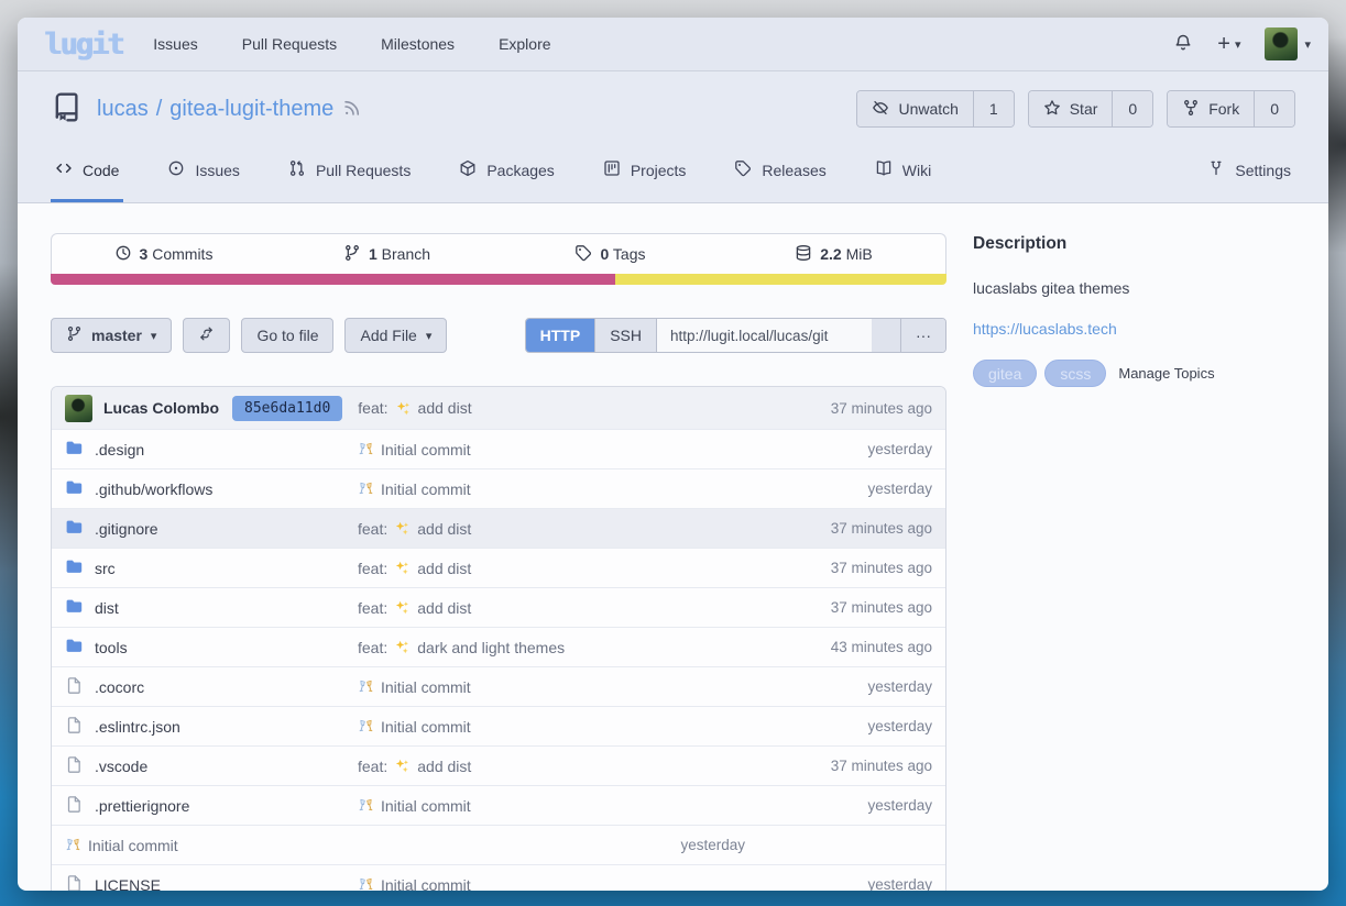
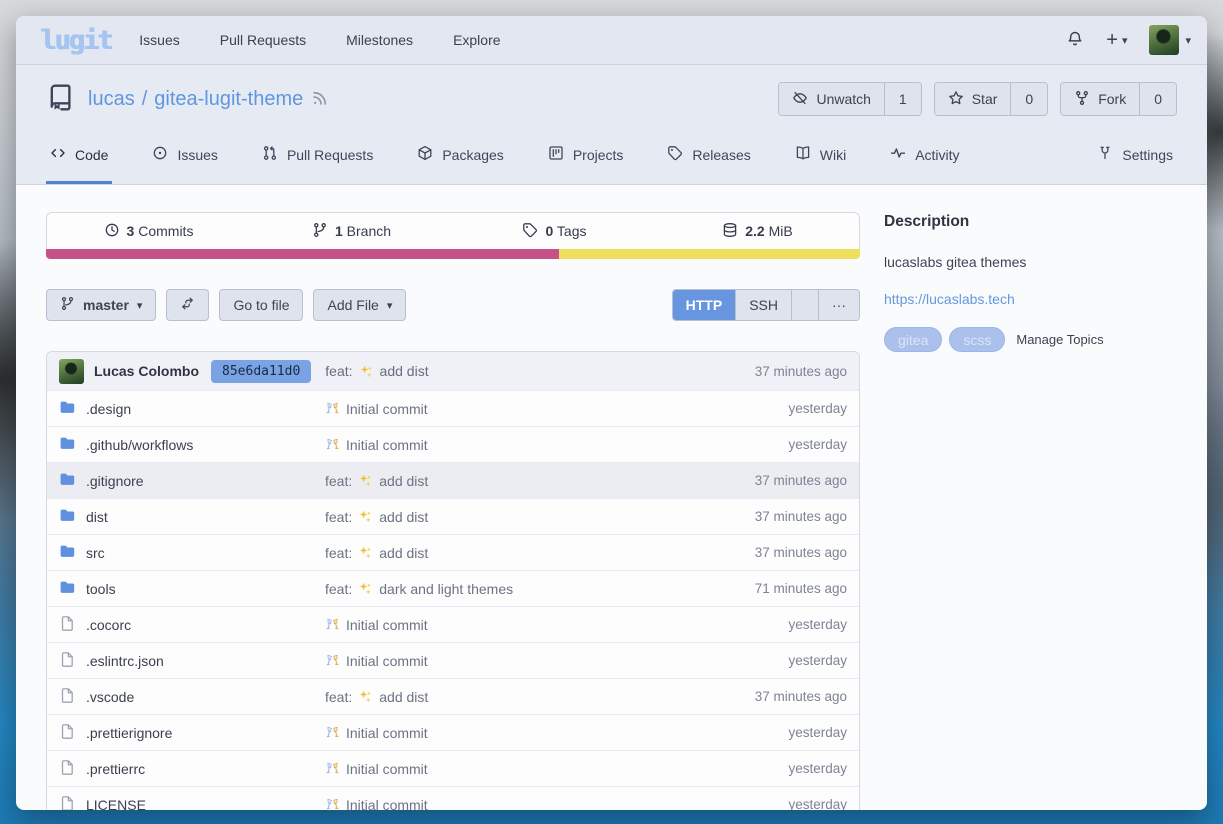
  lugit
  Issues
  Pull Requests
  Milestones
  Explore
  +
  ▾
  ▾
  lucas
  /
  gitea-lugit-theme
  Unwatch
  1
  Star
  0
  Fork
  0
  Code
  Issues
  Pull Requests
  Packages
  Projects
  Releases
  Wiki
+ Activity
  Settings
  3 Commits
  1 Branch
  0 Tags
  2.2 MiB
  master
  ▾
  Go to file
  Add File
  ▾
  HTTP
  SSH
- http://lugit.local/lucas/git
  ···
  Lucas Colombo
  85e6da11d0
  feat:
  add dist
  37 minutes ago
  .design
  Initial commit
  yesterday
  .github/workflows
  Initial commit
  yesterday
  .gitignore
  feat:
  add dist
  37 minutes ago
- src
+ dist
  feat:
  add dist
  37 minutes ago
- dist
+ src
  feat:
  add dist
  37 minutes ago
  tools
  feat:
  dark and light themes
- 43 minutes ago
+ 71 minutes ago
  .cocorc
  Initial commit
  yesterday
  .eslintrc.json
  Initial commit
  yesterday
  .vscode
  feat:
  add dist
  37 minutes ago
  .prettierignore
  Initial commit
  yesterday
+ .prettierrc
  Initial commit
  yesterday
  LICENSE
  Initial commit
  yesterday
  Description
  lucaslabs gitea themes
  https://lucaslabs.tech
  gitea
  scss
  Manage Topics
